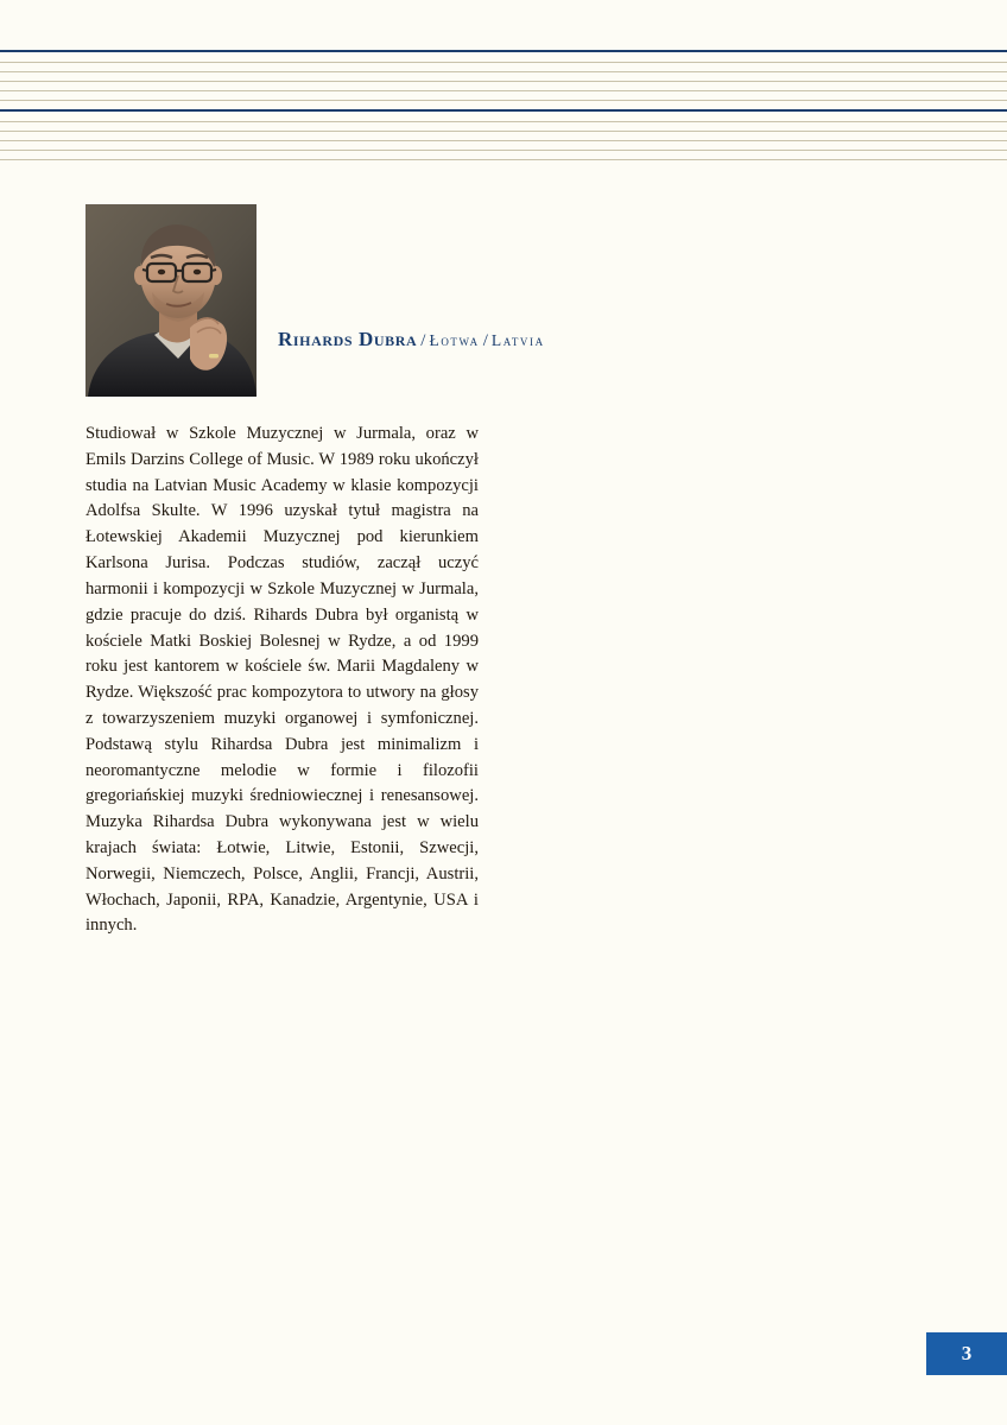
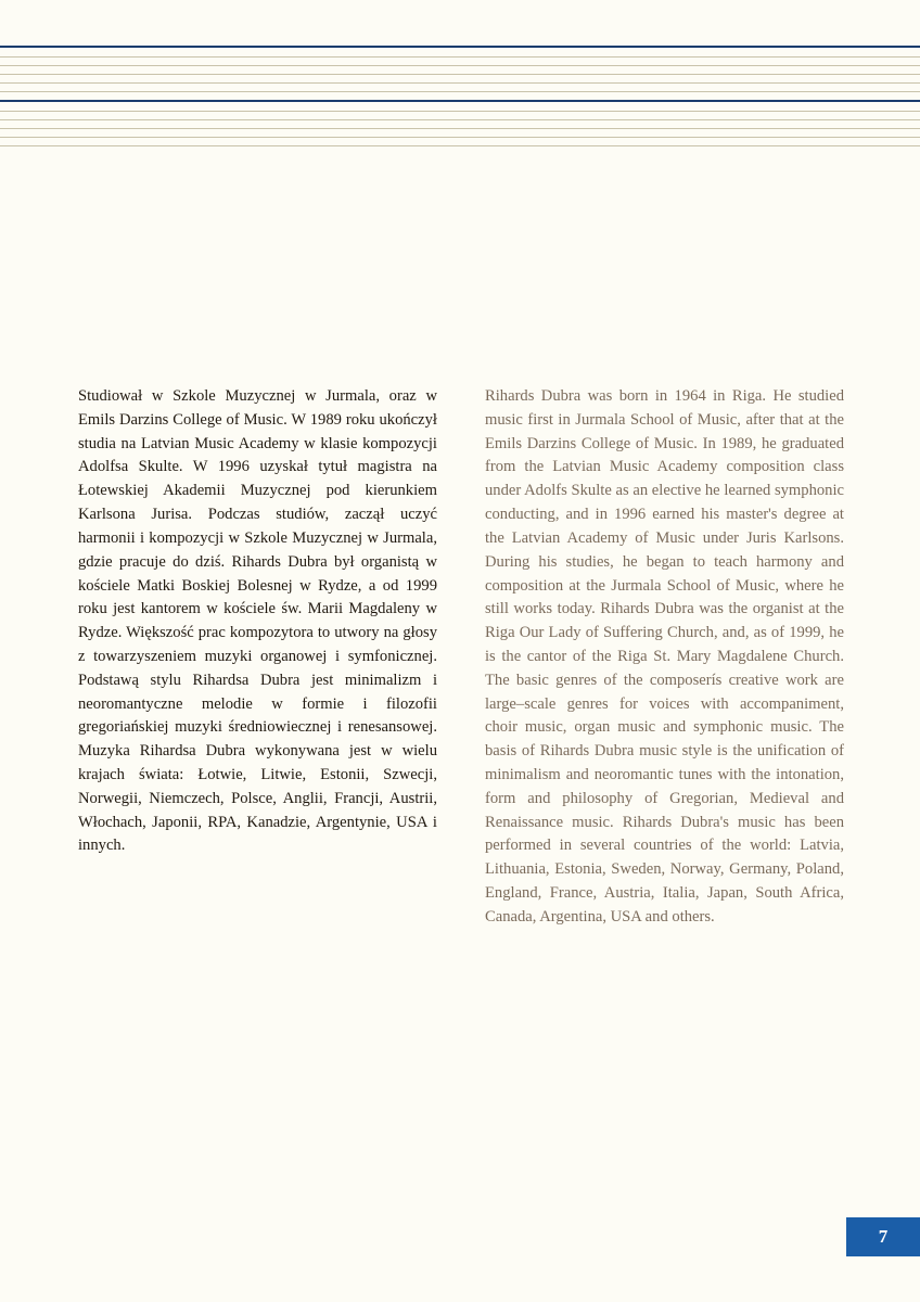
- Rihards Dubra / Łotwa / Latvia
  Studiował w Szkole Muzycznej w Jurmala, oraz w Emils Darzins College of Music. W 1989 roku ukończył studia na Latvian Music Academy w klasie kompozycji Adolfsa Skulte. W 1996 uzyskał tytuł magistra na Łotewskiej Akademii Muzycznej pod kierunkiem Karlsona Jurisa. Podczas studiów, zaczął uczyć harmonii i kompozycji w Szkole Muzycznej w Jurmala, gdzie pracuje do dziś. Rihards Dubra był organistą w kościele Matki Boskiej Bolesnej w Rydze, a od 1999 roku jest kantorem w kościele św. Marii Magdaleny w Rydze. Większość prac kompozytora to utwory na głosy z towarzyszeniem muzyki organowej i symfonicznej. Podstawą stylu Rihardsa Dubra jest minimalizm i neoromantyczne melodie w formie i filozofii gregoriańskiej muzyki średniowiecznej i renesansowej. Muzyka Rihardsa Dubra wykonywana jest w wielu krajach świata: Łotwie, Litwie, Estonii, Szwecji, Norwegii, Niemczech, Polsce, Anglii, Francji, Austrii, Włochach, Japonii, RPA, Kanadzie, Argentynie, USA i innych.
+ Rihards Dubra was born in 1964 in Riga. He studied music first in Jurmala School of Music, after that at the Emils Darzins College of Music. In 1989, he graduated from the Latvian Music Academy composition class under Adolfs Skulte as an elective he learned symphonic conducting, and in 1996 earned his master's degree at the Latvian Academy of Music under Juris Karlsons. During his studies, he began to teach harmony and composition at the Jurmala School of Music, where he still works today. Rihards Dubra was the organist at the Riga Our Lady of Suffering Church, and, as of 1999, he is the cantor of the Riga St. Mary Magdalene Church. The basic genres of the composerís creative work are large–scale genres for voices with accompaniment, choir music, organ music and symphonic music. The basis of Rihards Dubra music style is the unification of minimalism and neoromantic tunes with the intonation, form and philosophy of Gregorian, Medieval and Renaissance music. Rihards Dubra's music has been performed in several countries of the world: Latvia, Lithuania, Estonia, Sweden, Norway, Germany, Poland, England, France, Austria, Italia, Japan, South Africa, Canada, Argentina, USA and others.
- 3
+ 7
